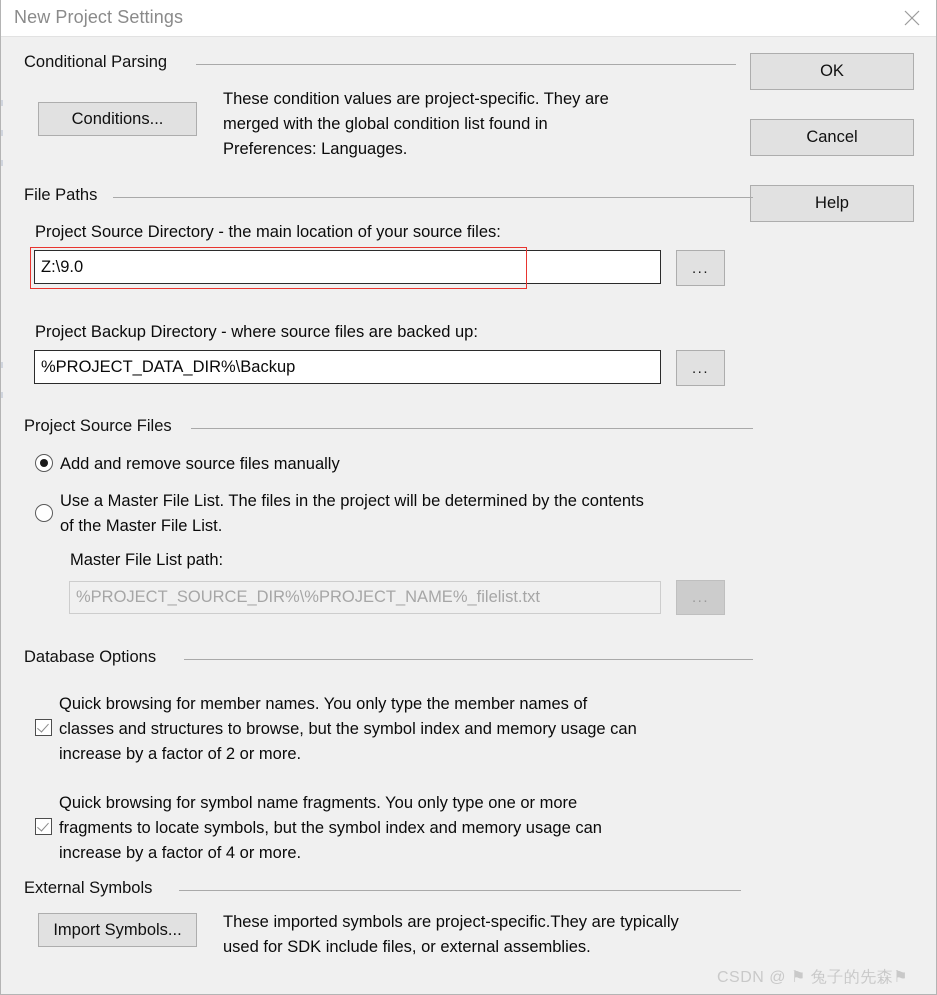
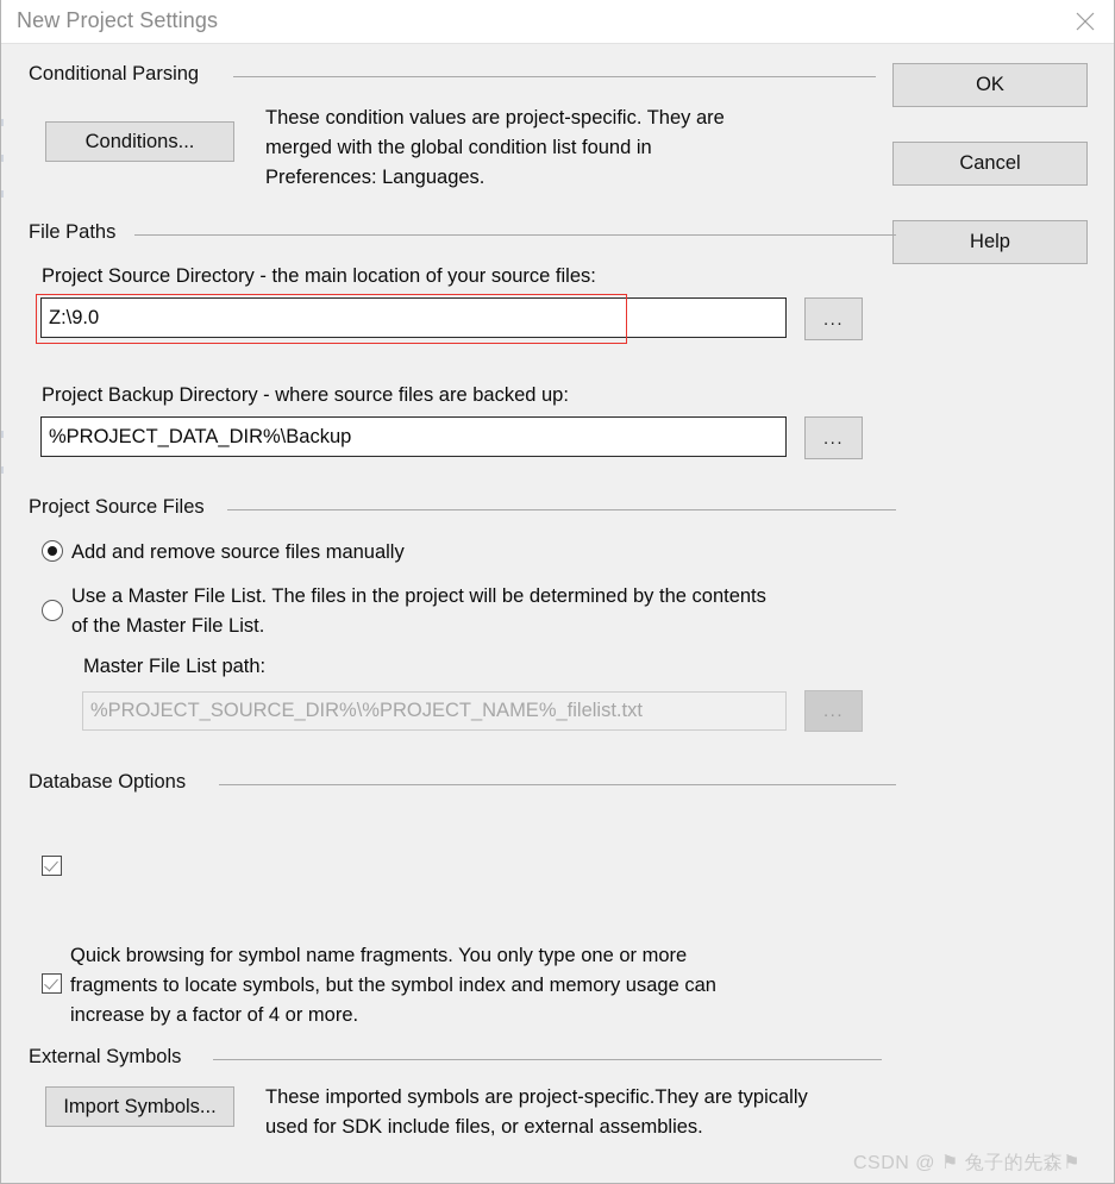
  New Project Settings
  OK
  Cancel
  Help
  Conditional Parsing
  Conditions...
  These condition values are project-specific. They are
  merged with the global condition list found in
  Preferences: Languages.
  File Paths
  Project Source Directory - the main location of your source files:
  Z:\9.0
  ...
  Project Backup Directory - where source files are backed up:
  %PROJECT_DATA_DIR%\Backup
  ...
  Project Source Files
  Add and remove source files manually
  Use a Master File List. The files in the project will be determined by the contents
  of the Master File List.
  Master File List path:
  %PROJECT_SOURCE_DIR%\%PROJECT_NAME%_filelist.txt
  ...
  Database Options
- Quick browsing for member names. You only type the member names of
- classes and structures to browse, but the symbol index and memory usage can
- increase by a factor of 2 or more.
  Quick browsing for symbol name fragments. You only type one or more
  fragments to locate symbols, but the symbol index and memory usage can
  increase by a factor of 4 or more.
  External Symbols
  Import Symbols...
  These imported symbols are project-specific.They are typically
  used for SDK include files, or external assemblies.
  CSDN @ ⚑ 兔子的先森⚑
